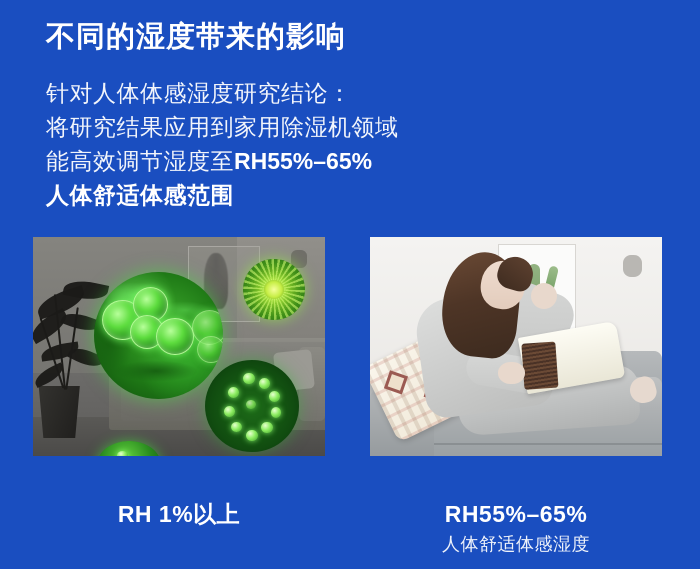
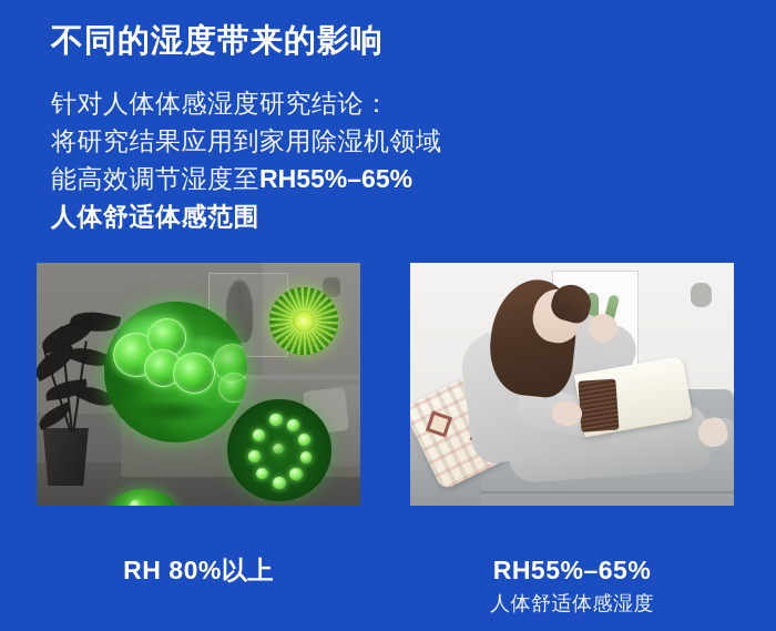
  不同的湿度带来的影响
  针对人体体感湿度研究结论：
  将研究结果应用到家用除湿机领域
  能高效调节湿度至RH55%–65%
  人体舒适体感范围
- RH 1%以上
+ RH 80%以上
  RH55%–65%
  人体舒适体感湿度
